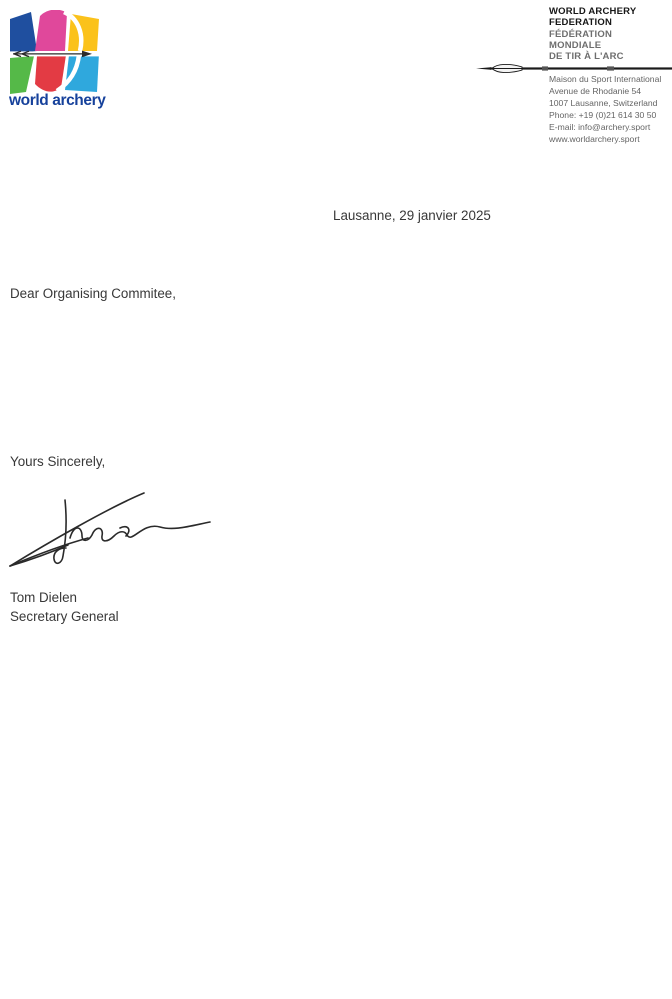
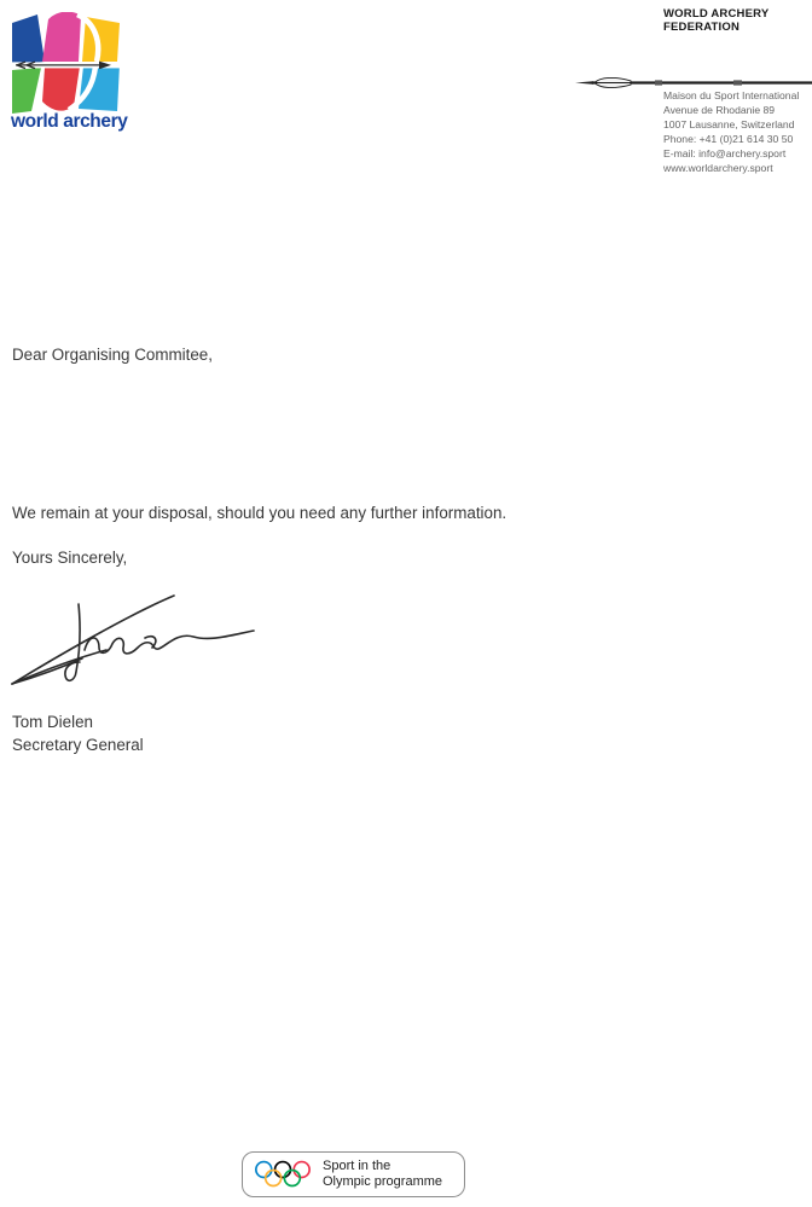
  world archery
  WORLD ARCHERY
  FEDERATION
- FÉDÉRATION
- MONDIALE
- DE TIR À L'ARC
  Maison du Sport International
- Avenue de Rhodanie 54
+ Avenue de Rhodanie 89
  1007 Lausanne, Switzerland
- Phone: +19 (0)21 614 30 50
+ Phone: +41 (0)21 614 30 50
  E-mail: info@archery.sport
  www.worldarchery.sport
- Lausanne, 29 janvier 2025
  Dear Organising Commitee,
+ We remain at your disposal, should you need any further information.
  Yours Sincerely,
  Tom Dielen
  Secretary General
+ Sport in the
+ Olympic programme
